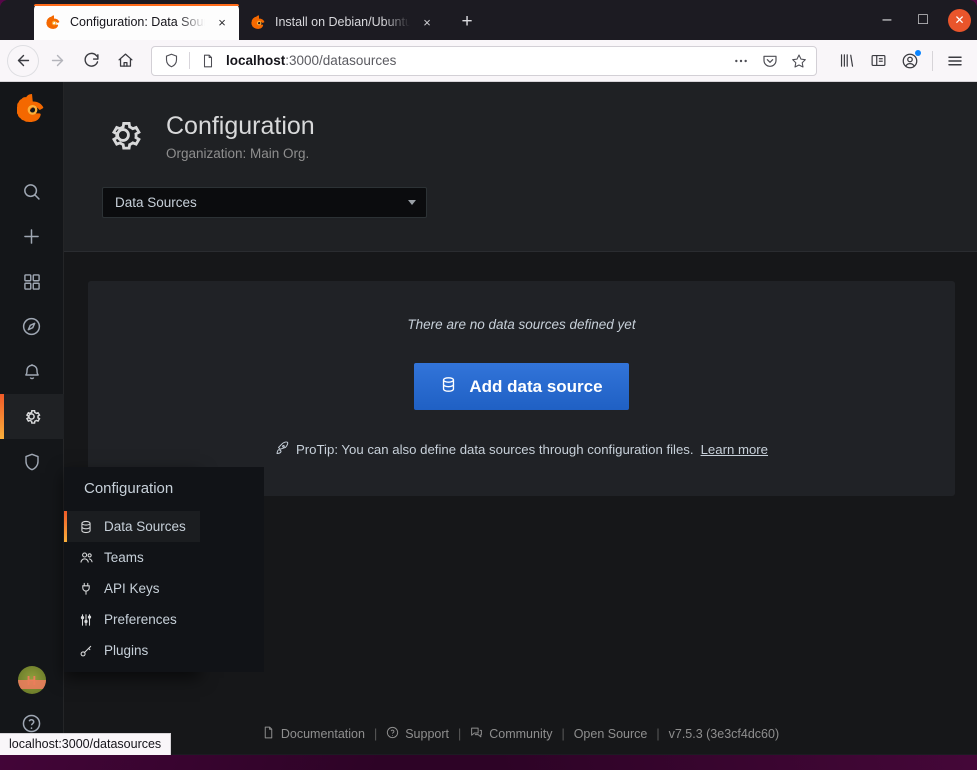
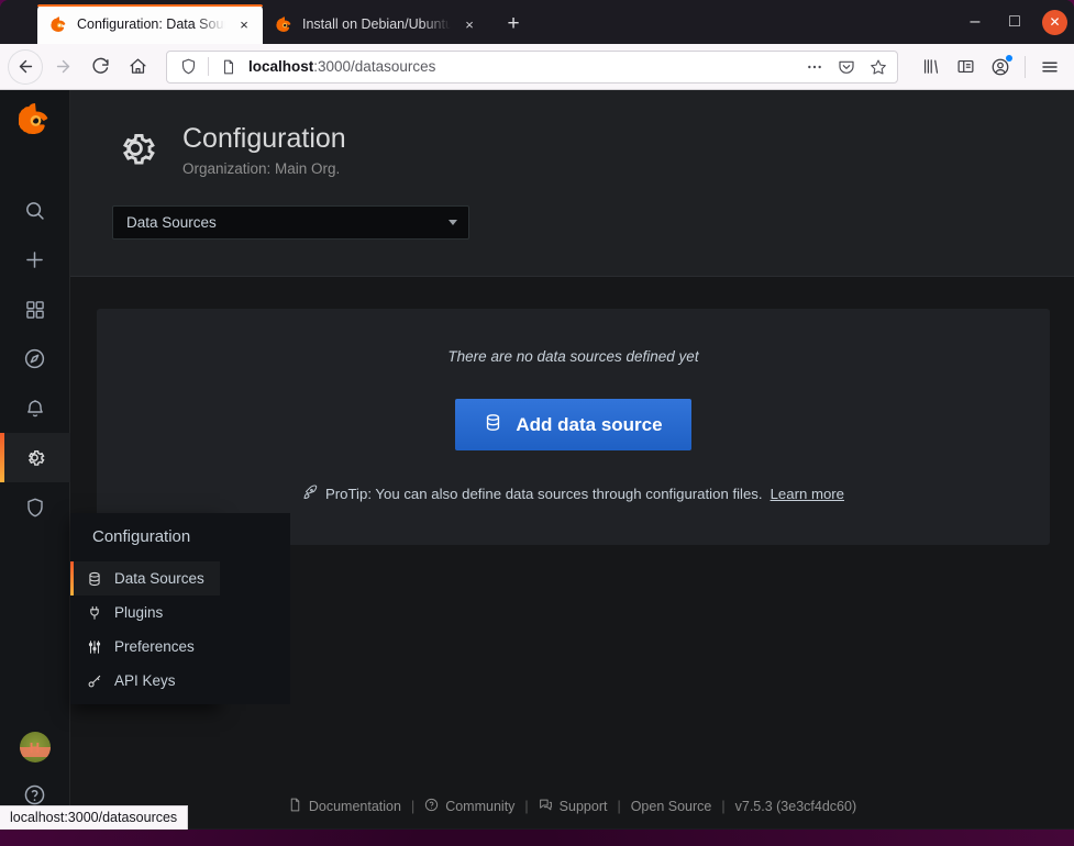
  Configuration: Data Sou
  ×
  Install on Debian/Ubuntu
  ×
  +
  –
  □
  ✕
  localhost:3000/datasources
  Configuration
  Organization: Main Org.
  Data Sources
  There are no data sources defined yet
  Add data source
  ProTip: You can also define data sources through configuration files.
  Learn more
  Documentation
  |
- Support
+ Community
  |
- Community
+ Support
  |
  Open Source
  |
  v7.5.3 (3e3cf4dc60)
  H
  Configuration
  Data Sources
- Teams
- API Keys
+ Plugins
  Preferences
- Plugins
+ API Keys
  localhost:3000/datasources
